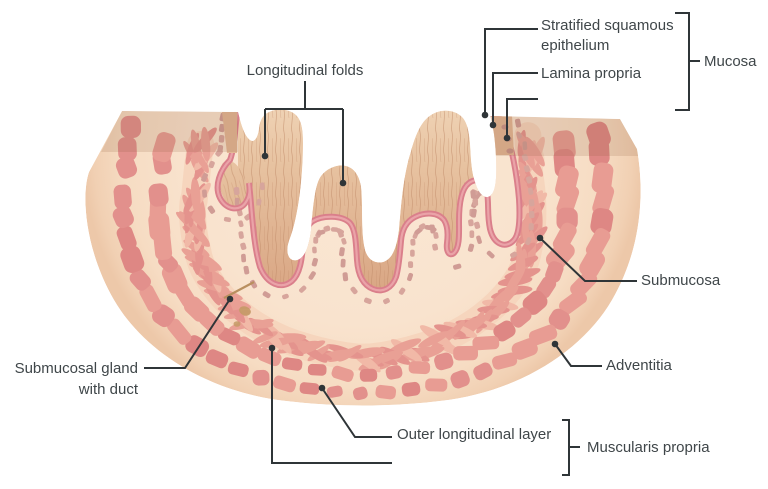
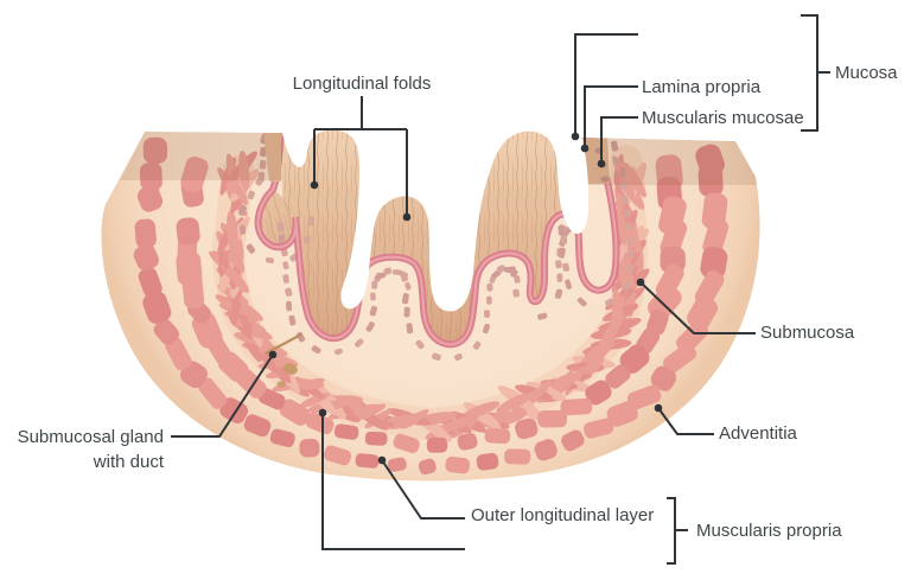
  Longitudinal folds
- Stratified squamous epithelium
  Lamina propria
+ Muscularis mucosae
  Mucosa
  Submucosa
  Adventitia
  Submucosal gland with duct
  Outer longitudinal layer
  Muscularis propria
